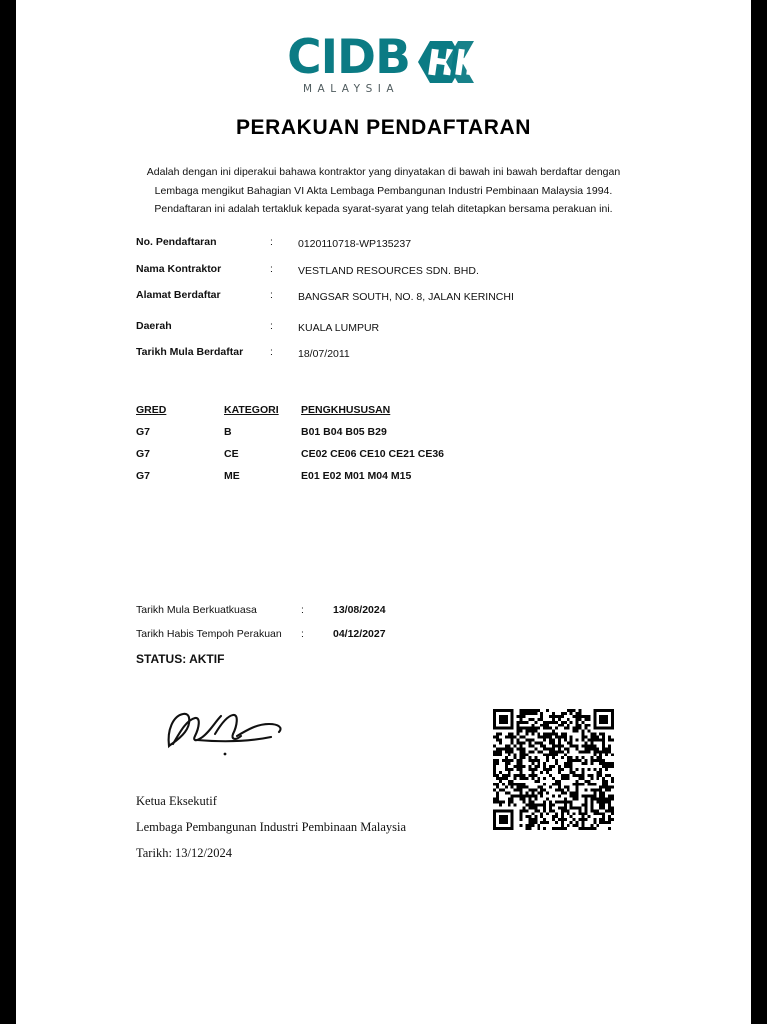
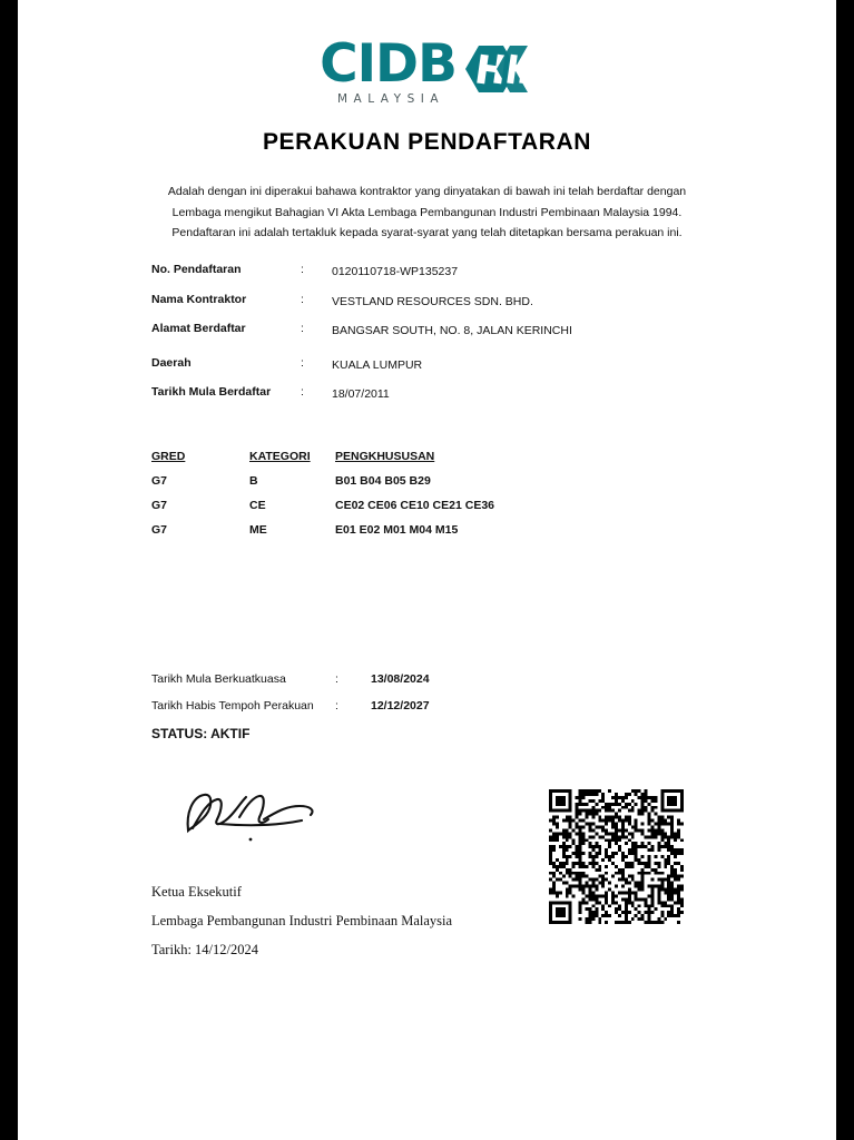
  CIDB
  MALAYSIA
  PERAKUAN PENDAFTARAN
- Adalah dengan ini diperakui bahawa kontraktor yang dinyatakan di bawah ini bawah berdaftar dengan
+ Adalah dengan ini diperakui bahawa kontraktor yang dinyatakan di bawah ini telah berdaftar dengan
  Lembaga mengikut Bahagian VI Akta Lembaga Pembangunan Industri Pembinaan Malaysia 1994.
  Pendaftaran ini adalah tertakluk kepada syarat-syarat yang telah ditetapkan bersama perakuan ini.
  No. Pendaftaran
  :
  0120110718-WP135237
  Nama Kontraktor
  :
  VESTLAND RESOURCES SDN. BHD.
  Alamat Berdaftar
  :
  BANGSAR SOUTH, NO. 8, JALAN KERINCHI
  Daerah
  :
  KUALA LUMPUR
  Tarikh Mula Berdaftar
  :
  18/07/2011
  GRED
  KATEGORI
  PENGKHUSUSAN
  G7
  B
  B01 B04 B05 B29
  G7
  CE
  CE02 CE06 CE10 CE21 CE36
  G7
  ME
  E01 E02 M01 M04 M15
  Tarikh Mula Berkuatkuasa
  :
  13/08/2024
  Tarikh Habis Tempoh Perakuan
  :
- 04/12/2027
+ 12/12/2027
  STATUS: AKTIF
  Ketua Eksekutif
  Lembaga Pembangunan Industri Pembinaan Malaysia
- Tarikh: 13/12/2024
+ Tarikh: 14/12/2024
